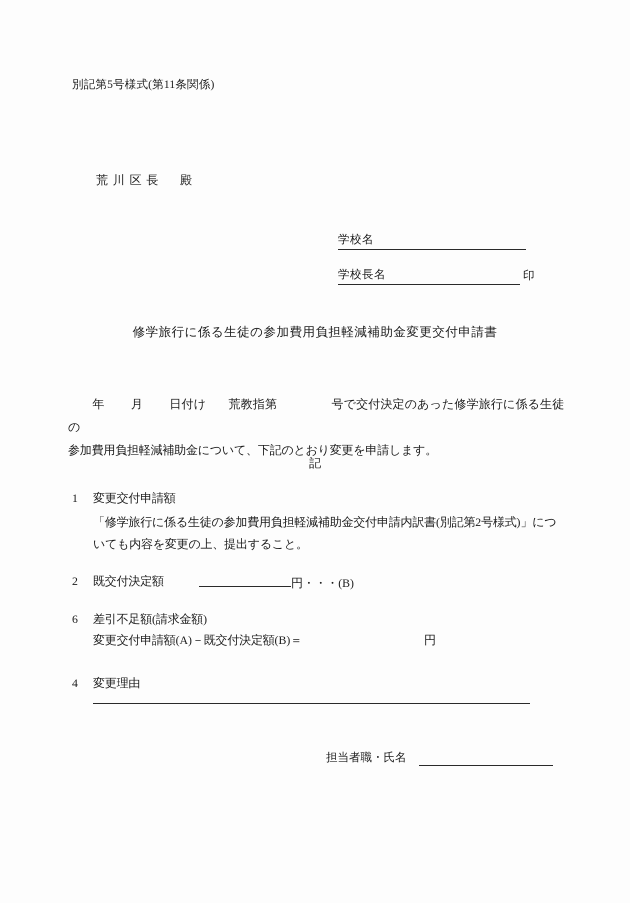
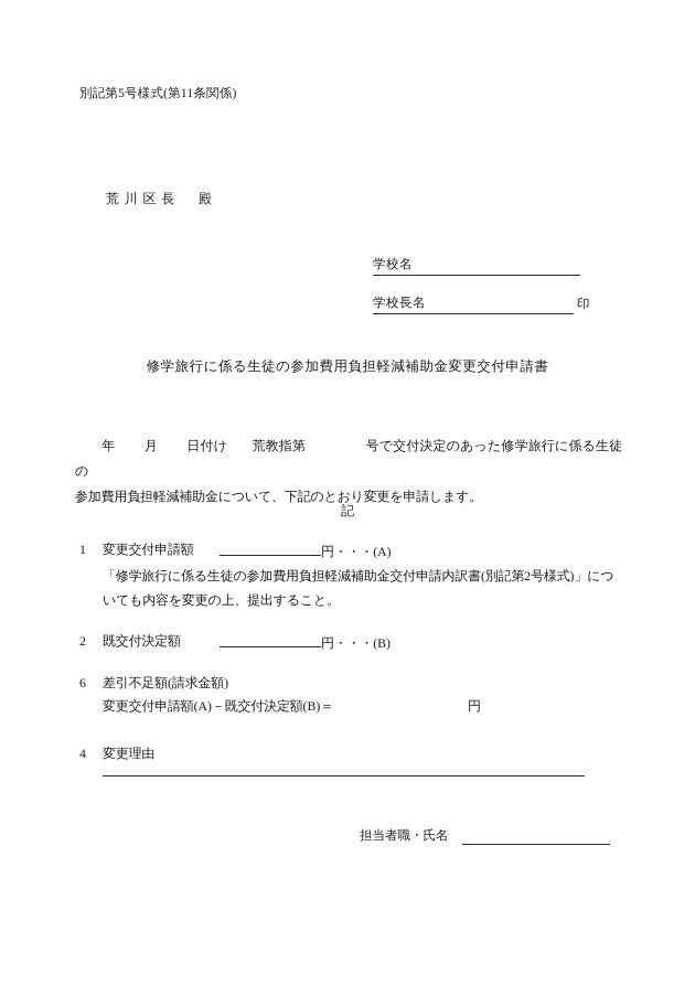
  別記第5号様式(第11条関係)
  荒川区長 殿
  学校名
  学校長名
  印
  修学旅行に係る生徒の参加費用負担軽減補助金変更交付申請書
  年 月 日付け 荒教指第 号で交付決定のあった修学旅行に係る生徒の
  参加費用負担軽減補助金について、下記のとおり変更を申請します。
  記
  1
  変更交付申請額
+ 円・・・(A)
  「修学旅行に係る生徒の参加費用負担軽減補助金交付申請内訳書(別記第2号様式)」についても内容を変更の上、提出すること。
  2
  既交付決定額
  円・・・(B)
  6
  差引不足額(請求金額)
  変更交付申請額(A)－既交付決定額(B)＝
  円
  4
  変更理由
  担当者職・氏名
